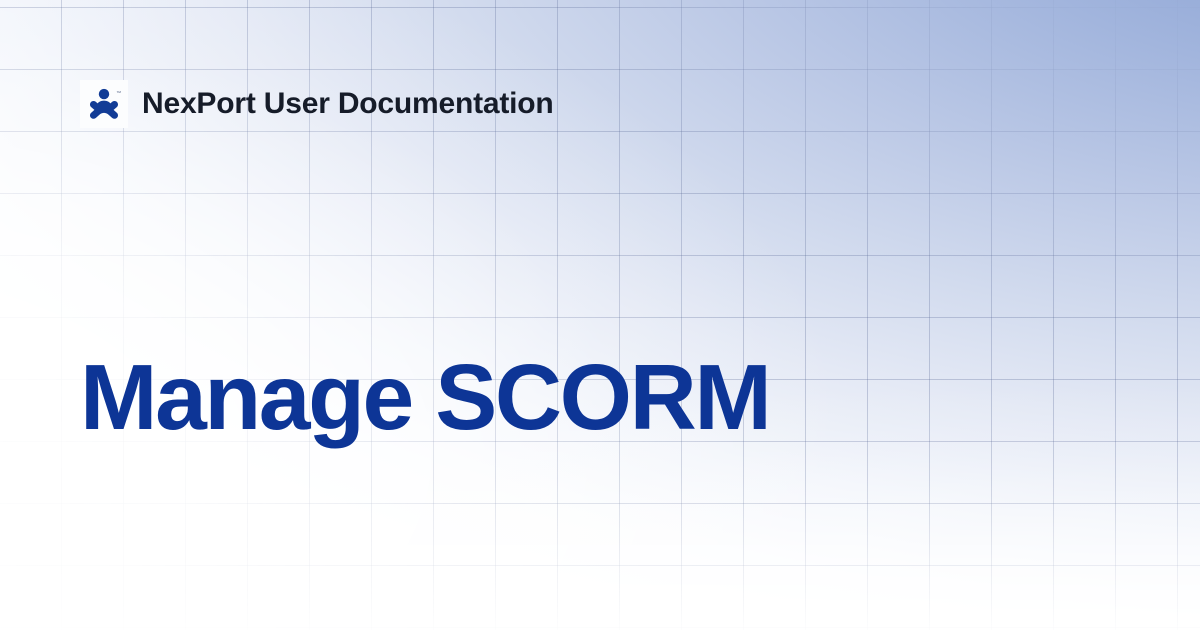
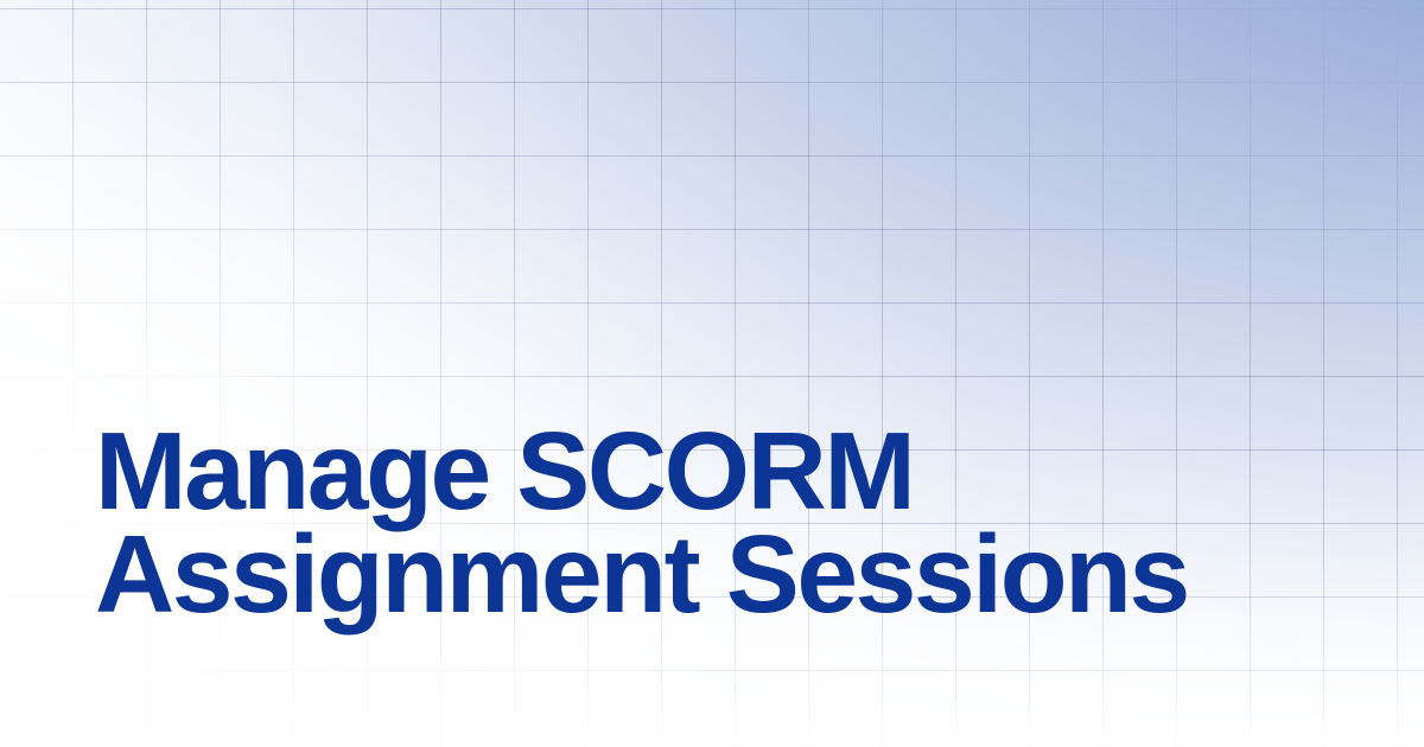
- NexPort User Documentation
  Manage SCORM
+ Assignment Sessions
